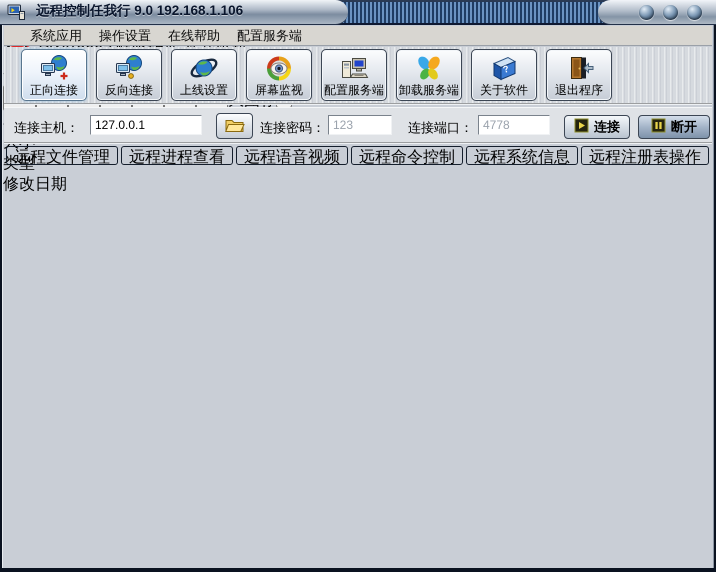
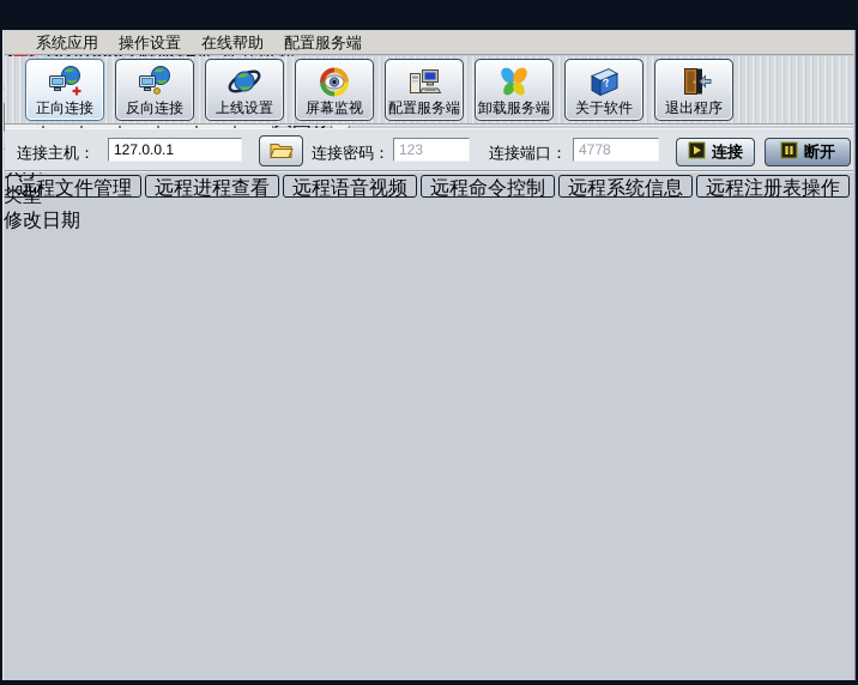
- 远程控制任我行 9.0 192.168.1.106
  系统应用
  操作设置
  在线帮助
  配置服务端
  正向连接
  反向连接
  上线设置
  屏幕监视
  配置服务端
  卸载服务端
  关于软件
  退出程序
  连接主机：
  127.0.0.1
  连接密码：
  123
  连接端口：
  4778
  连接
  断开
  远程文件管理
  远程进程查看
  远程语音视频
  远程命令控制
  远程系统信息
  远程注册表操作
  类型
  修改日期
